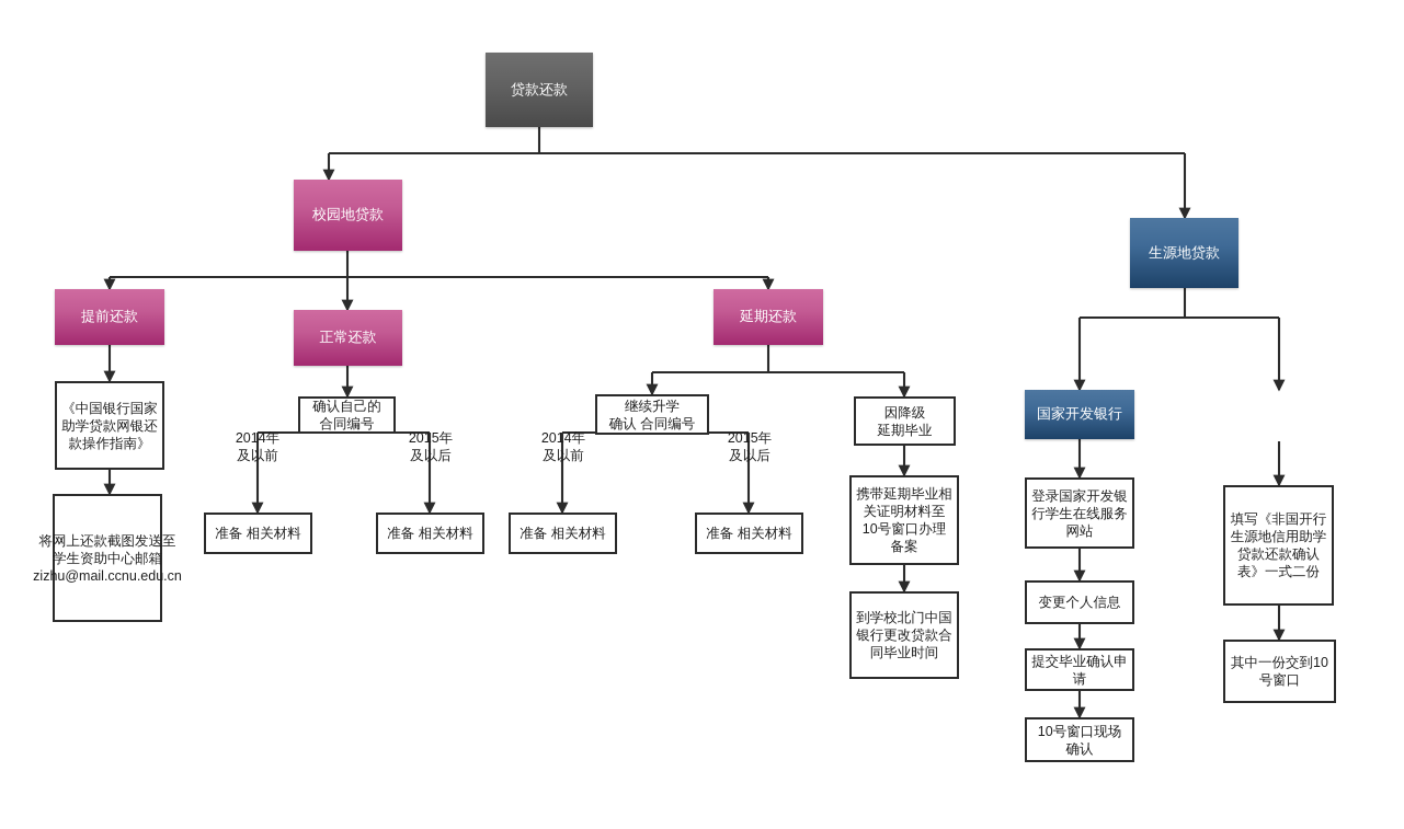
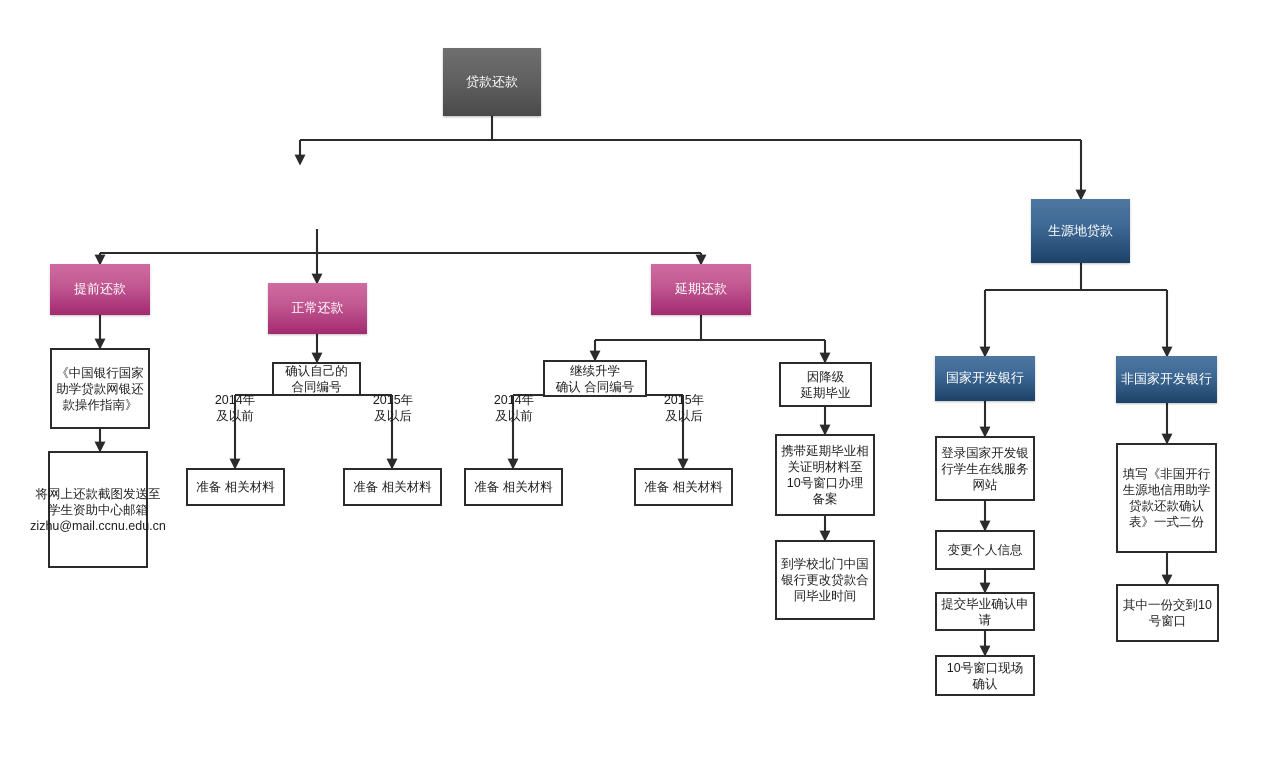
  贷款还款
- 校园地贷款
  生源地贷款
  提前还款
  正常还款
  延期还款
  国家开发银行
+ 非国家开发银行
  《中国银行国家助学贷款网银还款操作指南》
  将网上还款截图发送至学生资助中心邮箱zizhu@mail.ccnu.edu.cn
  确认自己的
  合同编号
  准备 相关材料
  准备 相关材料
  继续升学
  确认 合同编号
  准备 相关材料
  准备 相关材料
  因降级
  延期毕业
  携带延期毕业相关证明材料至10号窗口办理备案
  到学校北门中国银行更改贷款合同毕业时间
  登录国家开发银行学生在线服务网站
  变更个人信息
  提交毕业确认申请
  10号窗口现场确认
  填写《非国开行生源地信用助学贷款还款确认表》一式二份
  其中一份交到10号窗口
  2014年
  及以前
  2015年
  及以后
  2014年
  及以前
  2015年
  及以后
